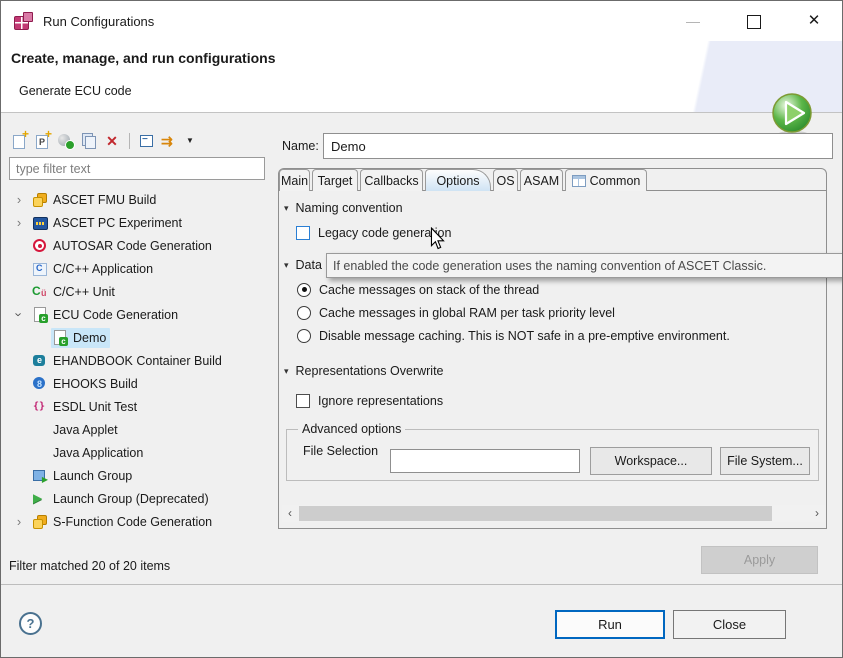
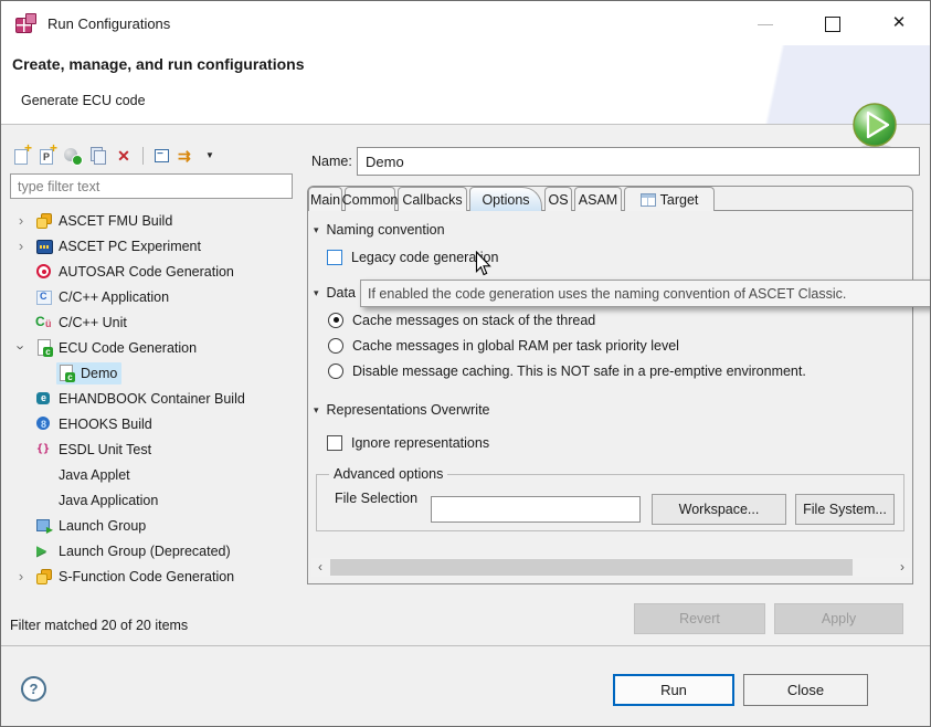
  Run Configurations
  —
  ✕
  Create, manage, and run configurations
  Generate ECU code
  type filter text
  ›
  ASCET FMU Build
  ›
  ASCET PC Experiment
  AUTOSAR Code Generation
  C/C++ Application
  C/C++ Unit
  ECU Code Generation
  Demo
  EHANDBOOK Container Build
  EHOOKS Build
  ESDL Unit Test
  Java Applet
  Java Application
  Launch Group
  Launch Group (Deprecated)
  ›
  S-Function Code Generation
  Filter matched 20 of 20 items
  Name:
  Demo
  Main
- Target
+ Common
  Callbacks
  Options
  OS
  ASAM
- Common
+ Target
  ▾
  Naming convention
  Legacy code generaon
  ▾
  Data
  Cache messages on stack of the thread
  Cache messages in global RAM per task priority level
  Disable message caching. This is NOT safe in a pre-emptive environment.
  ▾
  Representations Overwrite
  Ignore representations
  File Selection
  Workspace...
  File System...
  Advanced options
  ‹
  ›
+ Revert
  Apply
  If enabled the code generation uses the naming convention of ASCET Classic.
  ?
  Run
  Close
